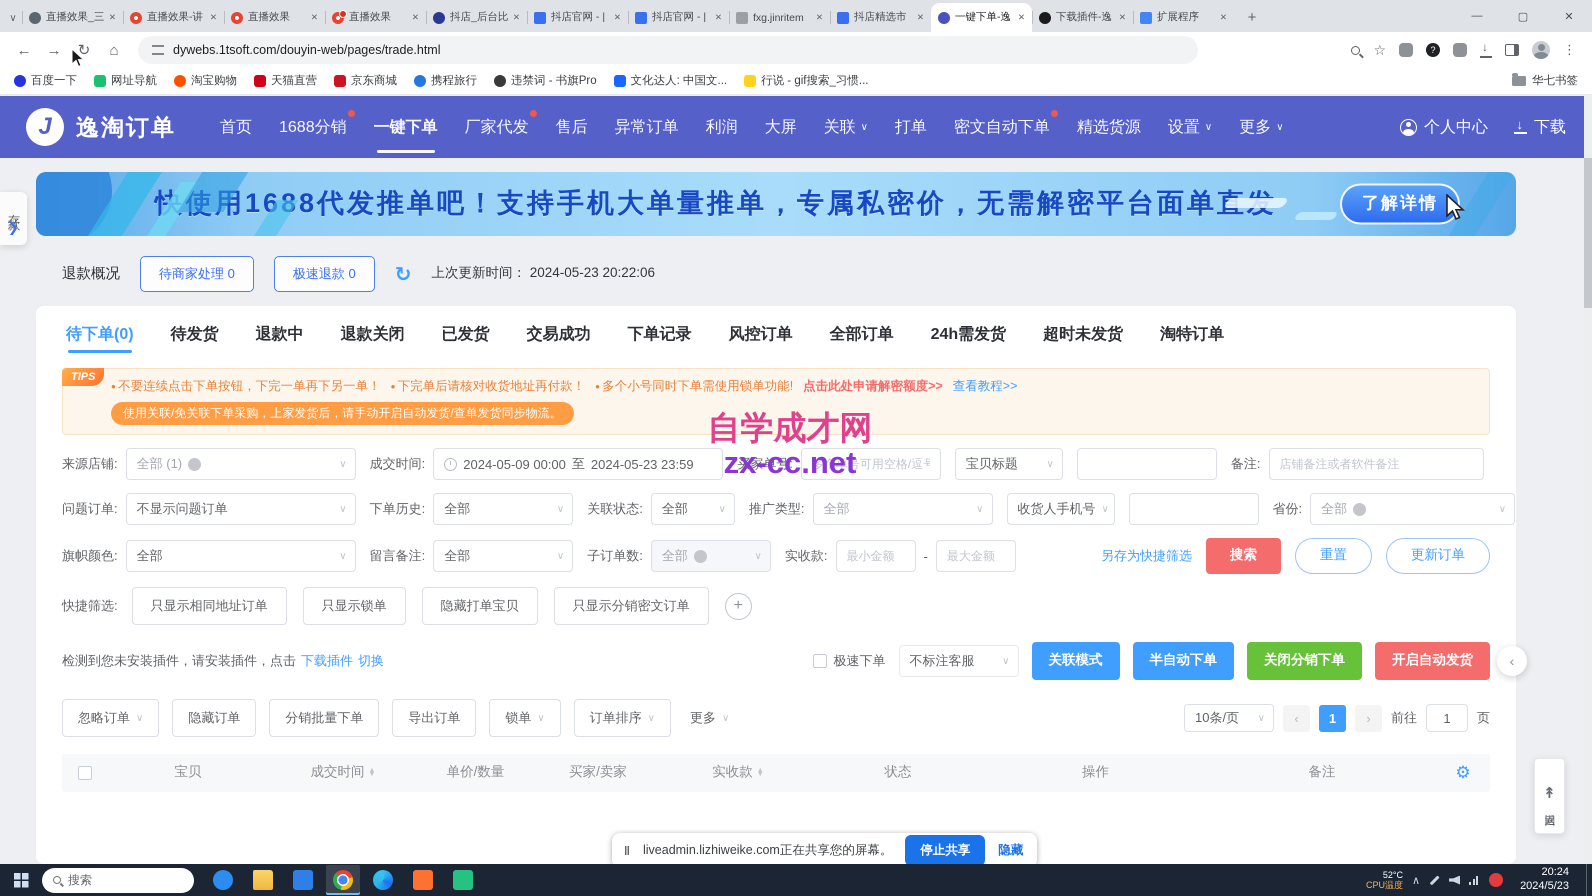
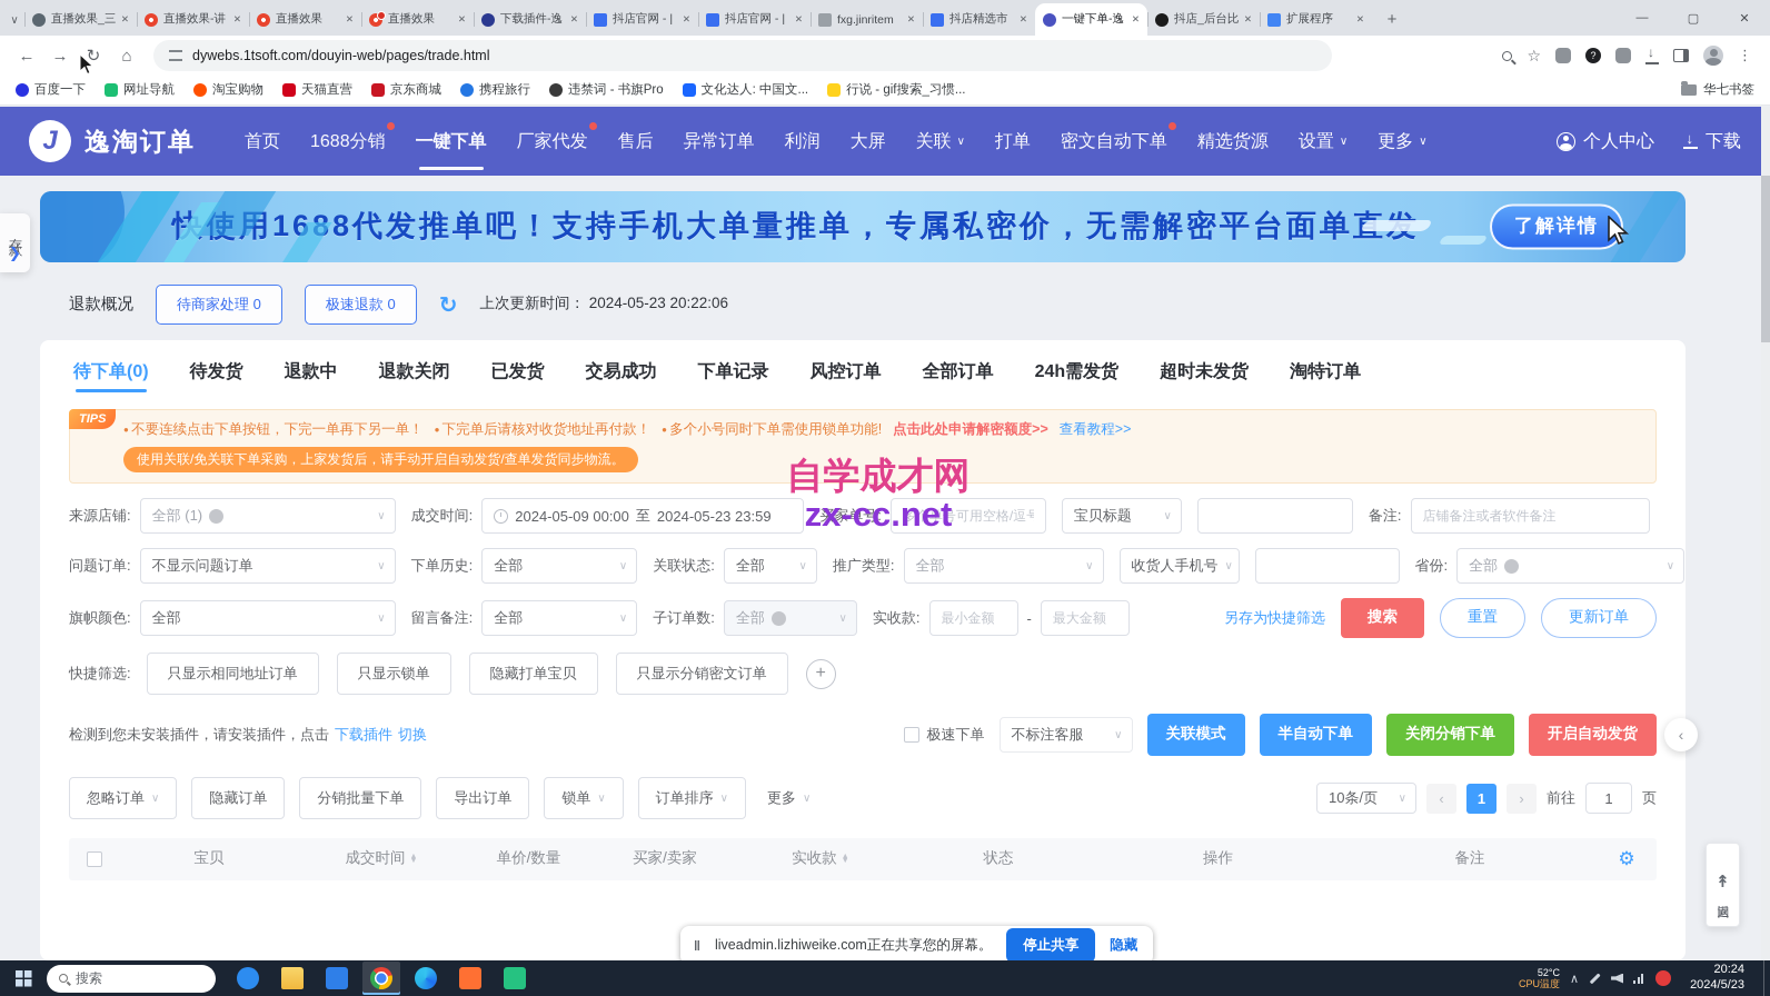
  直播效果_三
  直播效果-讲
  直播效果
  直播效果
- 抖店_后台比
+ 下载插件-逸
  抖店官网 - |
  抖店官网 - |
  fxg.jinritem
  抖店精选市
  一键下单-逸
- 下载插件-逸
+ 抖店_后台比
  扩展程序
  ←
  →
  ↻
  ⌂
  dywebs.1tsoft.com/douyin-web/pages/trade.html
  ☆
  百度一下
  网址导航
  淘宝购物
  天猫直营
  京东商城
  携程旅行
  违禁词 - 书旗Pro
  文化达人: 中国文...
  行说 - gif搜索_习惯...
  华七书签
  逸淘订单
  首页
  1688分销
  一键下单
  厂家代发
  售后
  异常订单
  利润
  大屏
  关联
  打单
  密文自动下单
  精选货源
  设置
  更多
  个人中心
  下载
  快使用1688代发推单吧！支持手机大单量推单，专属私密价，无需解密平台面单直发
  了解详情
  退款概况
  待商家处理 0
  极速退款 0
  上次更新时间： 2024-05-23 20:22:06
  待下单(0)
  待发货
  退款中
  退款关闭
  已发货
  交易成功
  下单记录
  风控订单
  全部订单
  24h需发货
  超时未发货
  淘特订单
  TIPS
  不要连续点击下单按钮，下完一单再下另一单！
  下完单后请核对收货地址再付款！
  多个小号同时下单需使用锁单功能!
  点击此处申请解密额度>>
  查看教程>>
  使用关联/免关联下单采购，上家发货后，请手动开启自动发货/查单发货同步物流。
  来源店铺:
  全部 (1)
  成交时间:
  2024-05-09 00:00
  至
  2024-05-23 23:59
  买家单号:
  多个单号可用空格/逗号
  宝贝标题
  备注:
  店铺备注或者软件备注
  问题订单:
  不显示问题订单
  下单历史:
  全部
  关联状态:
  全部
  推广类型:
  全部
  收货人手机号
  省份:
  全部
  旗帜颜色:
  全部
  留言备注:
  全部
  子订单数:
  全部
  实收款:
  最小金额
  -
  最大金额
  另存为快捷筛选
  搜索
  重置
  更新订单
  快捷筛选:
  只显示相同地址订单
  只显示锁单
  隐藏打单宝贝
  只显示分销密文订单
  检测到您未安装插件，请安装插件，点击
  下载插件
  切换
  极速下单
  不标注客服
  关联模式
  半自动下单
  关闭分销下单
  开启自动发货
  忽略订单
  隐藏订单
  分销批量下单
  导出订单
  锁单
  订单排序
  更多
  10条/页
  ‹
  1
  ›
  前往
  1
  页
  宝贝
  成交时间
  单价/数量
  买家/卖家
  实收款
  状态
  操作
  备注
  自学成才网
  zx-cc.net
  liveadmin.lizhiweike.com正在共享您的屏幕。
  停止共享
  隐藏
  搜索
  52°C
  CPU温度
  20:24
  2024/5/23
